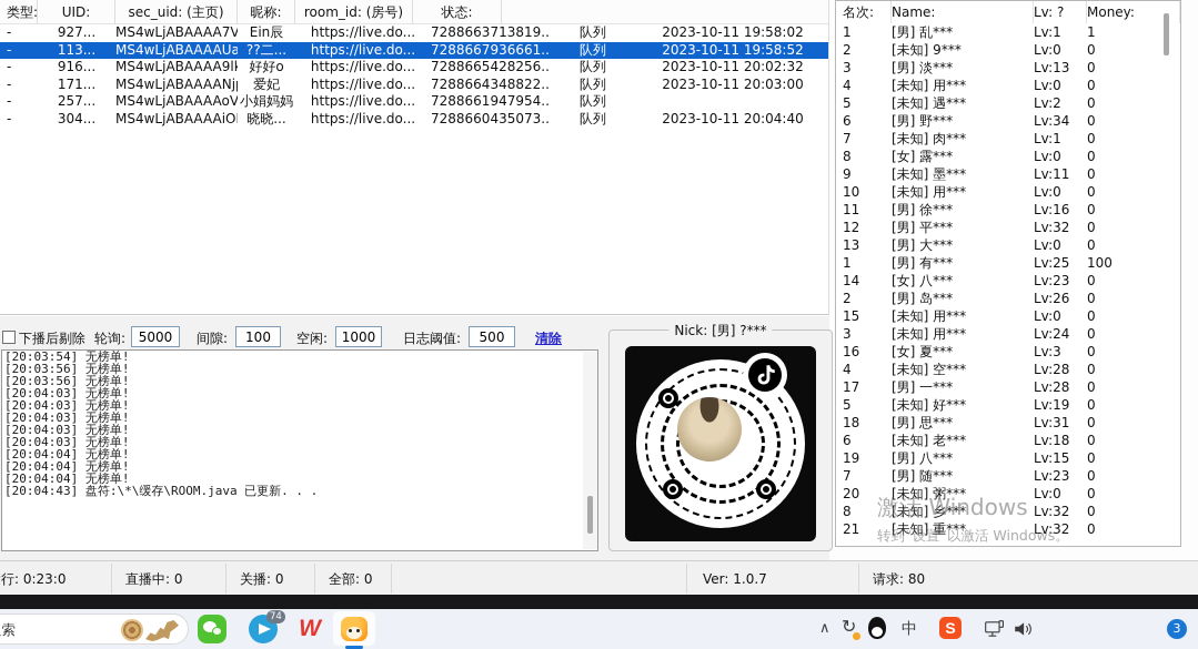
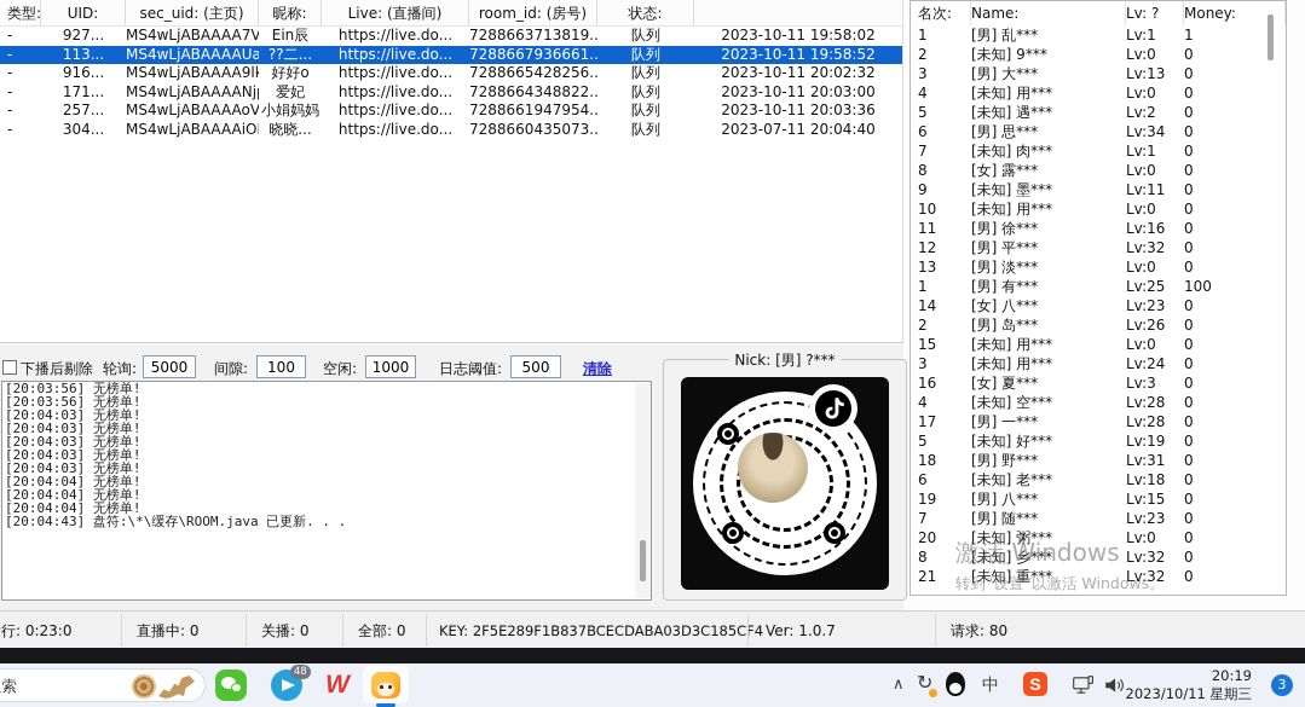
  类型:
  UID:
  sec_uid: (主页)
  昵称:
+ Live: (直播间)
  room_id: (房号)
  状态:
  -
  927...
  MS4wLjABAAAA7V
  Ein辰
  https://live.do...
  7288663713819..
  队列
  2023-10-11 19:58:02
  -
  113...
  MS4wLjABAAAAUa
  ??二...
  https://live.do...
  7288667936661..
  队列
  2023-10-11 19:58:52
  -
  916...
  MS4wLjABAAAA9l
  好好o
  https://live.do...
  7288665428256..
  队列
  2023-10-11 20:02:32
  -
  171...
  MS4wLjABAAAANj
  爱妃
  https://live.do...
  7288664348822..
  队列
  2023-10-11 20:03:00
  -
  257...
  MS4wLjABAAAAoV
  小娟妈妈
  https://live.do...
  7288661947954..
  队列
+ 2023-10-11 20:03:36
  -
  304...
  MS4wLjABAAAAiO
  晓晓...
  https://live.do...
  7288660435073..
  队列
- 2023-10-11 20:04:40
+ 2023-07-11 20:04:40
  名次:
  Name:
  Lv: ?
  Money:
  1
  [男] 乱***
  Lv:1
  1
  2
  [未知] 9***
  Lv:0
  0
  3
- [男] 淡***
+ [男] 大***
  Lv:13
  0
  4
  [未知] 用***
  Lv:0
  0
  5
  [未知] 遇***
  Lv:2
  0
  6
- [男] 野***
+ [男] 思***
  Lv:34
  0
  7
  [未知] 肉***
  Lv:1
  0
  8
  [女] 露***
  Lv:0
  0
  9
  [未知] 墨***
  Lv:11
  0
  10
  [未知] 用***
  Lv:0
  0
  11
  [男] 徐***
  Lv:16
  0
  12
  [男] 平***
  Lv:32
  0
  13
- [男] 大***
+ [男] 淡***
  Lv:0
  0
  1
  [男] 有***
  Lv:25
  100
  14
  [女] 八***
  Lv:23
  0
  2
  [男] 岛***
  Lv:26
  0
  15
  [未知] 用***
  Lv:0
  0
  3
  [未知] 用***
  Lv:24
  0
  16
  [女] 夏***
  Lv:3
  0
  4
  [未知] 空***
  Lv:28
  0
  17
  [男] 一***
  Lv:28
  0
  5
  [未知] 好***
  Lv:19
  0
  18
- [男] 思***
+ [男] 野***
  Lv:31
  0
  6
  [未知] 老***
  Lv:18
  0
  19
  [男] 八***
  Lv:15
  0
  7
  [男] 随***
  Lv:23
  0
  20
  [未知] 粥***
  Lv:0
  0
  8
  [未知] 乡***
  Lv:32
  0
  21
  [未知] 重***
  Lv:32
  0
  下播后剔除
  轮询:
  5000
  间隙:
  100
  空闲:
  1000
  日志阈值:
  500
  清除
- [20:03:54] 无榜单!
  [20:03:56] 无榜单!
  [20:03:56] 无榜单!
  [20:04:03] 无榜单!
  [20:04:03] 无榜单!
  [20:04:03] 无榜单!
  [20:04:03] 无榜单!
  [20:04:03] 无榜单!
  [20:04:04] 无榜单!
  [20:04:04] 无榜单!
  [20:04:04] 无榜单!
  [20:04:43] 盘符:\*\缓存\ROOM.java 已更新. . .
  Nick: [男] ?***
  激活 Windows
  转到“设置”以激活 Windows。
  行: 0:23:0
  直播中: 0
  关播: 0
  全部: 0
+ KEY: 2F5E289F1B837BCECDABA03D3C185CF4
  Ver: 1.0.7
  请求: 80
- 74
+ 48
  W
  ∧
  ↻
  中
  S
+ 20:19
+ 2023/10/11 星期三
  3
